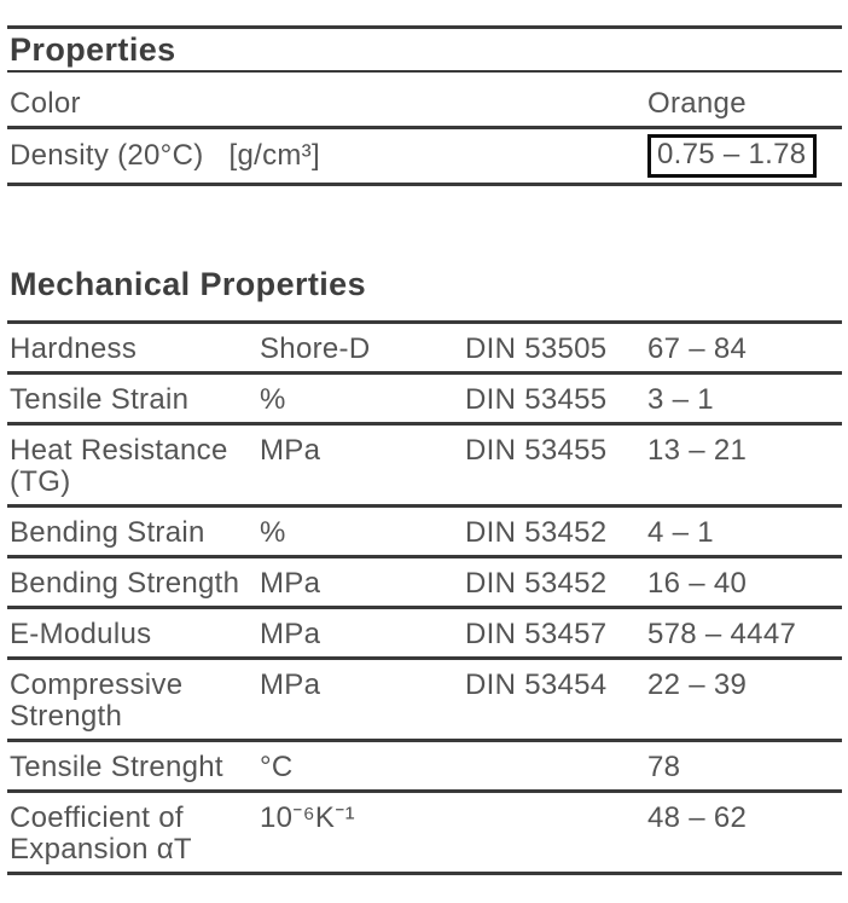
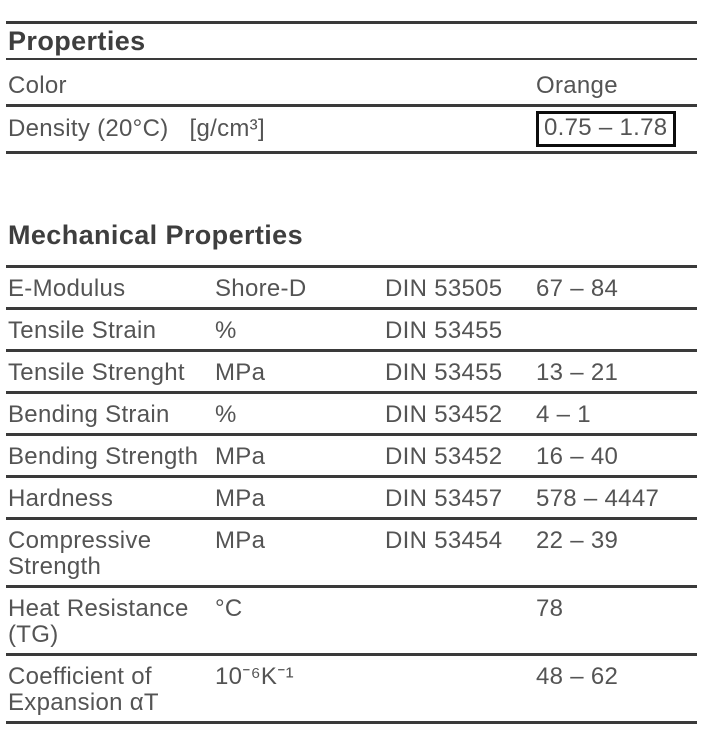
  Properties
  Color
  Orange
  Density (20°C) [g/cm³]
  0.75 – 1.78
  Mechanical Properties
- Hardness
+ E-Modulus
  Shore-D
  DIN 53505
  67 – 84
  Tensile Strain
  %
  DIN 53455
- 3 – 1
- Heat Resistance (TG)
+ Tensile Strenght
  MPa
  DIN 53455
  13 – 21
  Bending Strain
  %
  DIN 53452
  4 – 1
  Bending Strength
  MPa
  DIN 53452
  16 – 40
- E-Modulus
+ Hardness
  MPa
  DIN 53457
  578 – 4447
  Compressive Strength
  MPa
  DIN 53454
  22 – 39
- Tensile Strenght
+ Heat Resistance (TG)
  °C
  78
  Coefficient of Expansion αT
  10⁻⁶K⁻¹
  48 – 62
